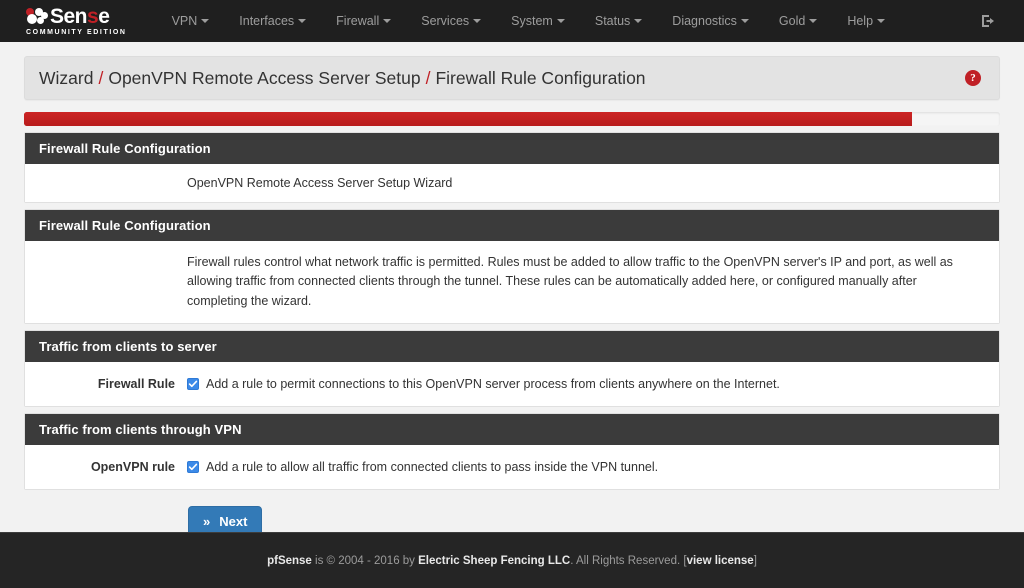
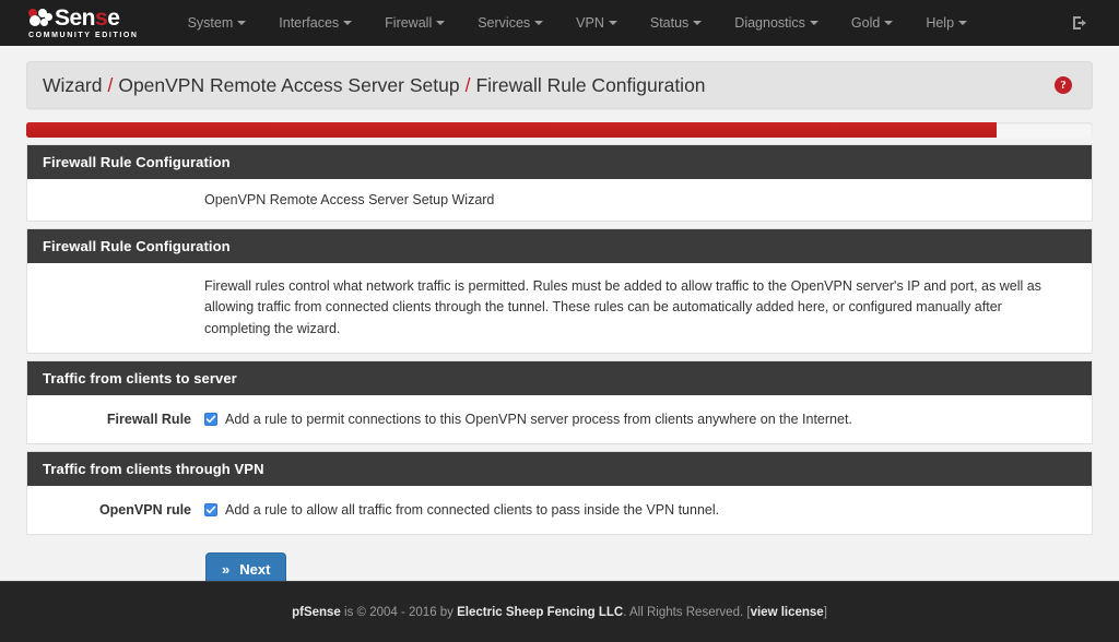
  Sense
- VPN
+ System
  Interfaces
  Firewall
  Services
- System
+ VPN
  Status
  Diagnostics
  Gold
  Help
  Wizard
  /
  OpenVPN Remote Access Server Setup
  /
  Firewall Rule Configuration
  ?
  Firewall Rule Configuration
  OpenVPN Remote Access Server Setup Wizard
  Firewall Rule Configuration
  Firewall rules control what network traffic is permitted. Rules must be added to allow traffic to the OpenVPN server's IP and port, as well as allowing traffic from connected clients through the tunnel. These rules can be automatically added here, or configured manually after completing the wizard.
  Traffic from clients to server
  Firewall Rule
  Add a rule to permit connections to this OpenVPN server process from clients anywhere on the Internet.
  Traffic from clients through VPN
  OpenVPN rule
  Add a rule to allow all traffic from connected clients to pass inside the VPN tunnel.
  »
  Next
  pfSense is © 2004 - 2016 by Electric Sheep Fencing LLC. All Rights Reserved. [view license]
